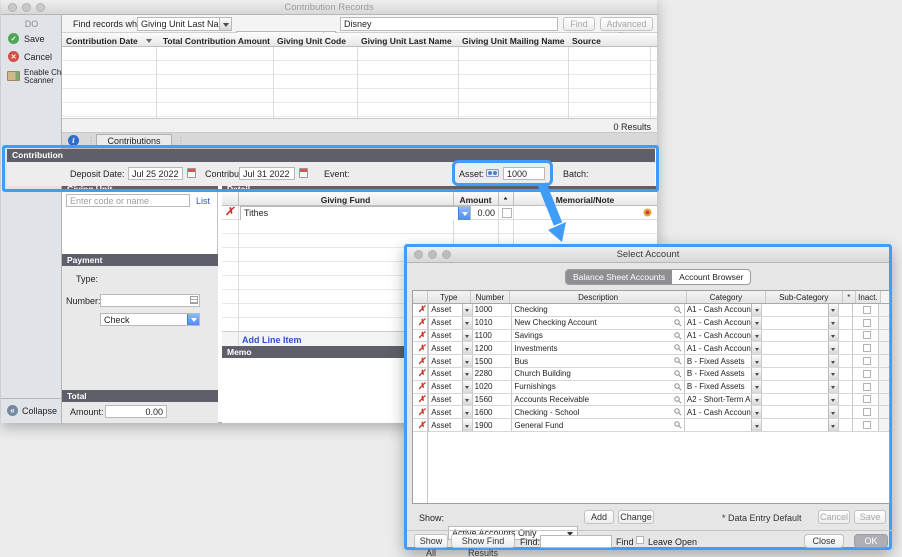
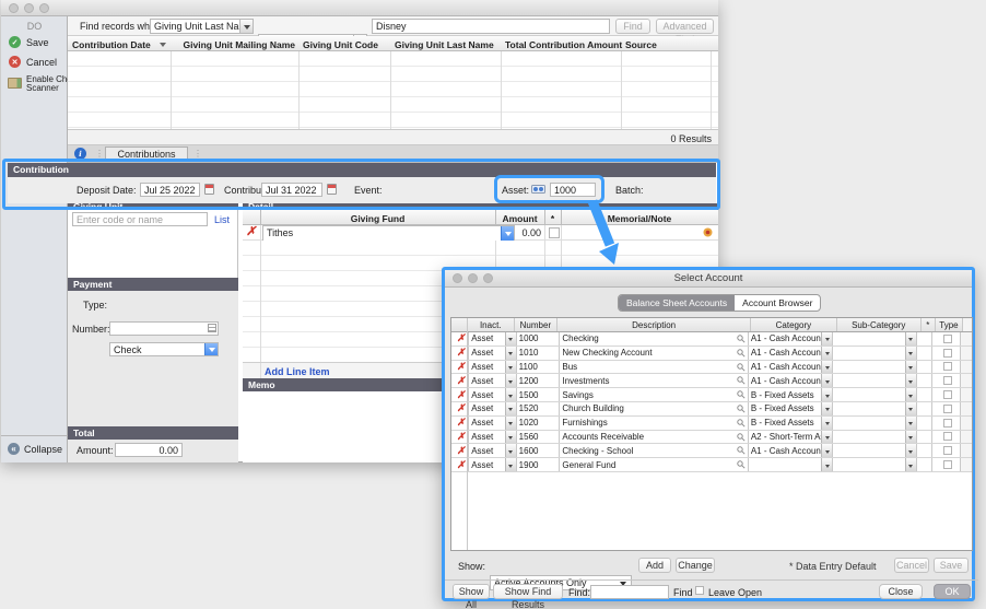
- Contribution Records
  DO
  Save
  Cancel
  Enable Ch
  Scanner
  «
  Collapse
  Find records wh
  Giving Unit Last Na
  Disney
  Find
  Contribution Date
- Total Contribution Amount
+ Giving Unit Mailing Name
  Giving Unit Code
  Giving Unit Last Name
- Giving Unit Mailing Name
+ Total Contribution Amount
  Source
  0 Results
  i
  ⋮
  Contributions
  ⋮
  Contribution
  Deposit Date:
  Jul 25 2022
  Jul 31 2022
  Event:
  Asset:
  1000
  Batch:
  Giving Unit
  Detail
  Enter code or name
  List
  Payment
  Type:
  Check
  Number
  Total
  Amount:
  0.00
  Giving Fund
  Amount
  *
  Memorial/Note
  ✗
  Tithes
  0.00
  Add Line Item
  Memo
  Select Account
  Balance Sheet Accounts
  Account Browser
- Type
+ Inact.
  Number
  Description
  Category
  Sub-Category
  *
- Inact.
+ Type
  ✗
  Asset
  1000
  Checking
  A1 - Cash Accoun
  ✗
  Asset
  1010
  New Checking Account
  A1 - Cash Accoun
  ✗
  Asset
  1100
- Savings
+ Bus
  A1 - Cash Accoun
  ✗
  Asset
  1200
  Investments
  A1 - Cash Accoun
  ✗
  Asset
  1500
- Bus
+ Savings
  B - Fixed Assets
  ✗
  Asset
- 2280
+ 1520
  Church Building
  B - Fixed Assets
  ✗
  Asset
  1020
  Furnishings
  B - Fixed Assets
  ✗
  Asset
  1560
  Accounts Receivable
  A2 - Short-Term A
  ✗
  Asset
  1600
  Checking - School
  A1 - Cash Accoun
  ✗
  Asset
  1900
  General Fund
  Show:
  Active Accounts Only
  Add
  Change
  * Data Entry Default
  Cancel
  Save
  Show All
  Show Find Results
  Find:
  Find
  Leave Open
  Close
  OK
